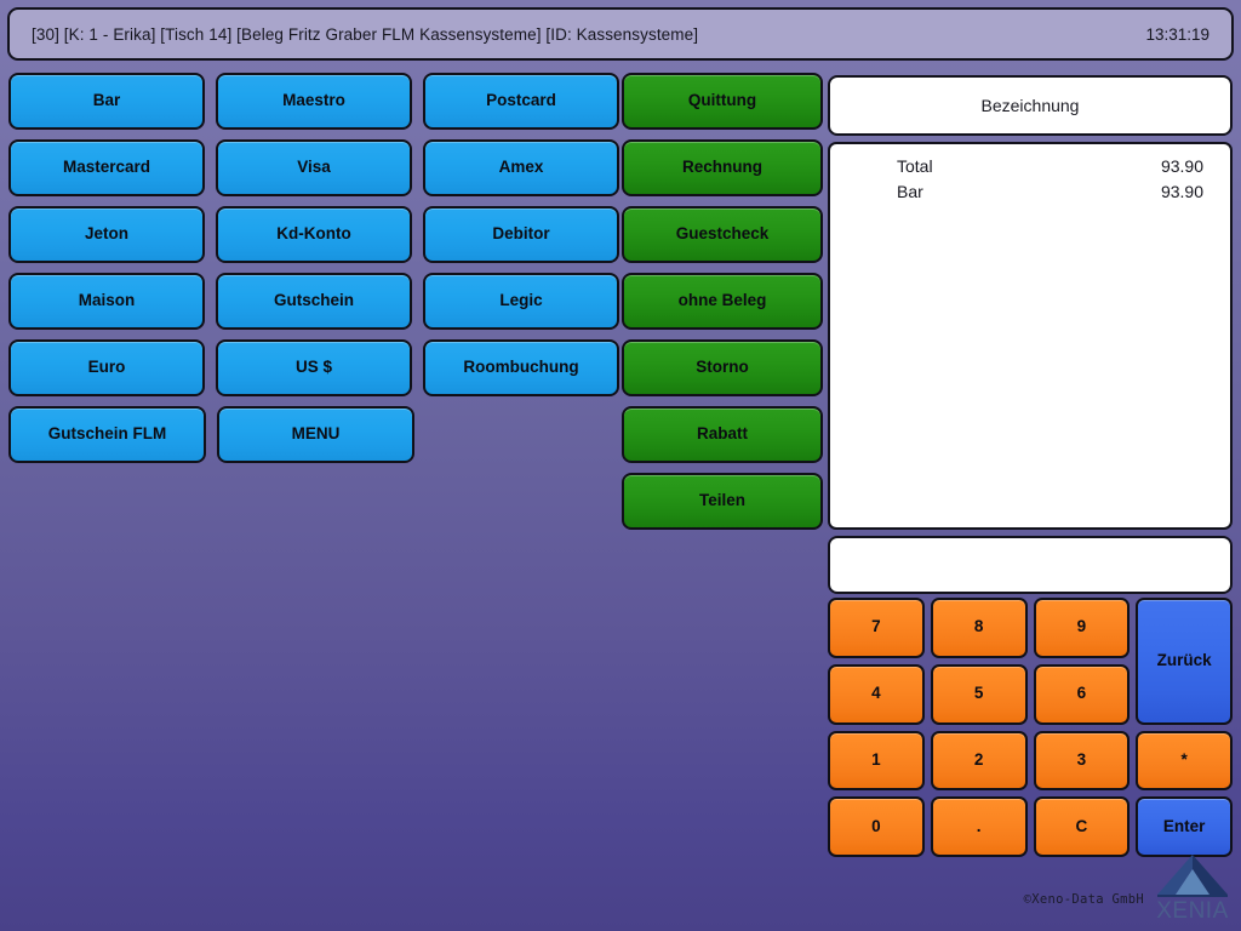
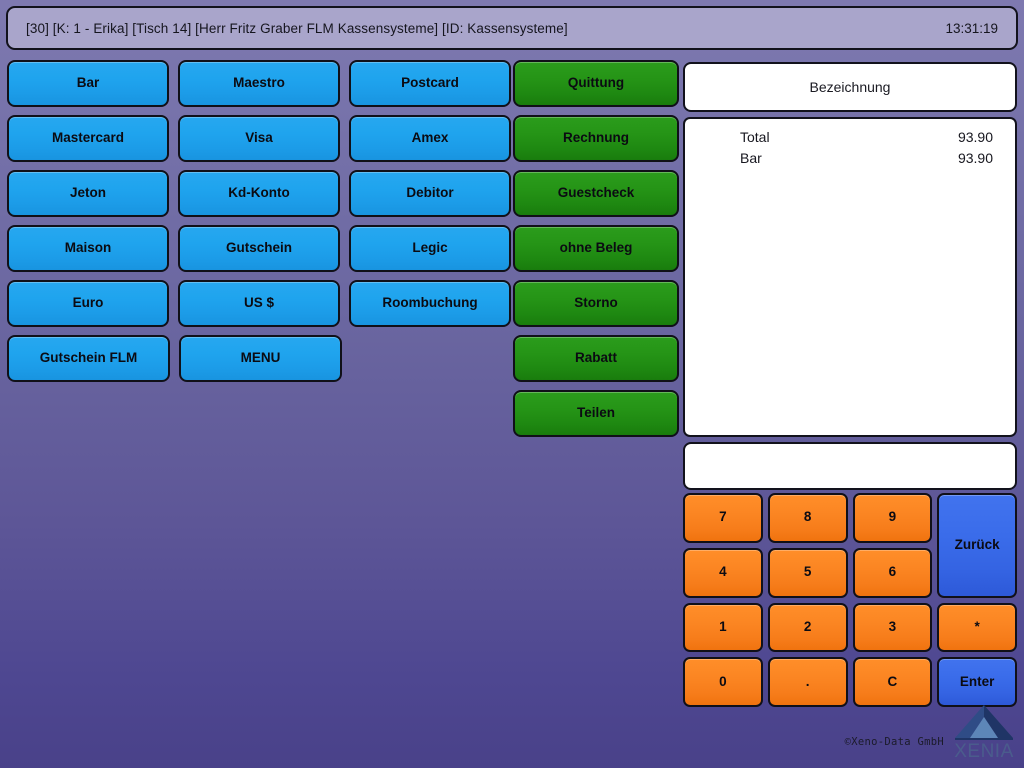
- [30] [K: 1 - Erika] [Tisch 14] [Beleg Fritz Graber FLM Kassensysteme] [ID: Kassensysteme]
+ [30] [K: 1 - Erika] [Tisch 14] [Herr Fritz Graber FLM Kassensysteme] [ID: Kassensysteme]
  13:31:19
  Bar
  Maestro
  Postcard
  Mastercard
  Visa
  Amex
  Jeton
  Kd-Konto
  Debitor
  Maison
  Gutschein
  Legic
  Euro
  US $
  Roombuchung
  Gutschein FLM
  MENU
  Quittung
  Rechnung
  Guestcheck
  ohne Beleg
  Storno
  Rabatt
  Teilen
  Bezeichnung
  Total
  93.90
  Bar
  93.90
  7
  8
  9
  Zurück
  4
  5
  6
  1
  2
  3
  *
  0
  .
  C
  Enter
  ©Xeno-Data GmbH
  XENIA
